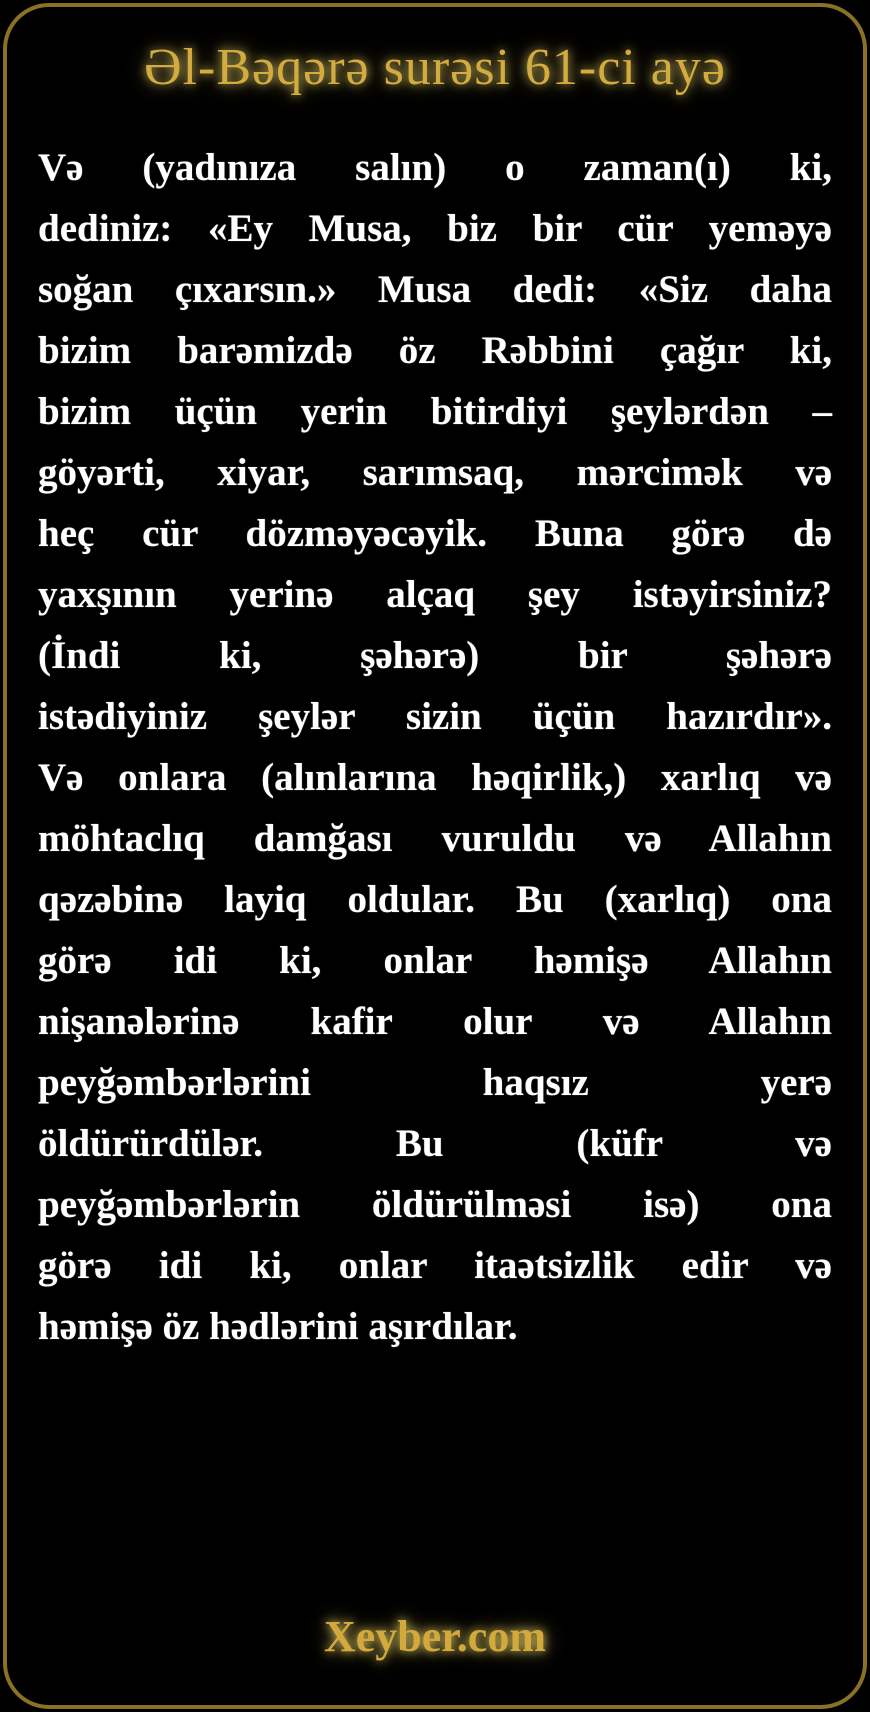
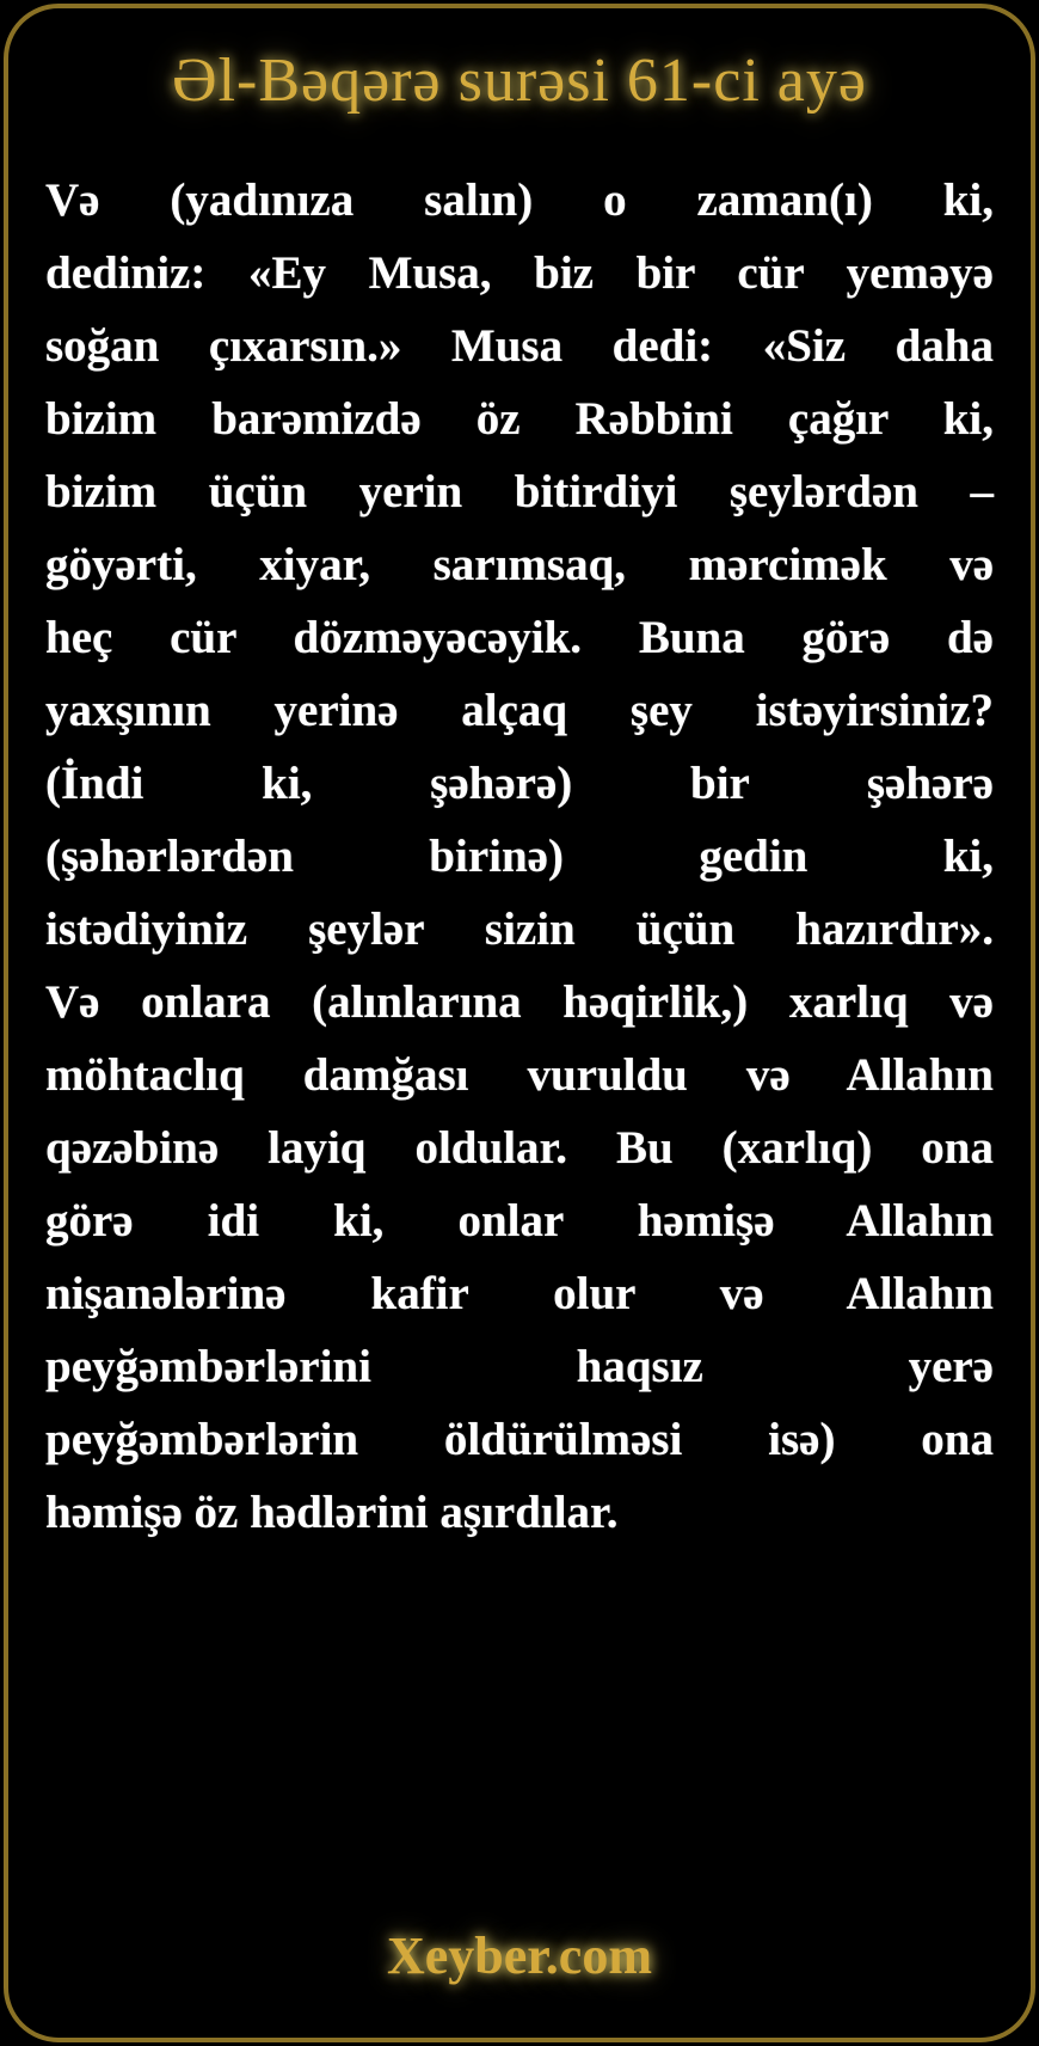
  Əl-Bəqərə surəsi 61-ci ayə
  Və (yadınıza salın) o zaman(ı) ki,
  dediniz: «Ey Musa, biz bir cür yeməyə
  soğan çıxarsın.» Musa dedi: «Siz daha
  bizim barəmizdə öz Rəbbini çağır ki,
  bizim üçün yerin bitirdiyi şeylərdən –
  göyərti, xiyar, sarımsaq, mərcimək və
  heç cür dözməyəcəyik. Buna görə də
  yaxşının yerinə alçaq şey istəyirsiniz?
  (İndi ki, şəhərə) bir şəhərə
+ (şəhərlərdən birinə) gedin ki,
  istədiyiniz şeylər sizin üçün hazırdır».
  Və onlara (alınlarına həqirlik,) xarlıq və
  möhtaclıq damğası vuruldu və Allahın
  qəzəbinə layiq oldular. Bu (xarlıq) ona
  görə idi ki, onlar həmişə Allahın
  nişanələrinə kafir olur və Allahın
  peyğəmbərlərini haqsız yerə
- öldürürdülər. Bu (küfr və
  peyğəmbərlərin öldürülməsi isə) ona
- görə idi ki, onlar itaətsizlik edir və
  həmişə öz hədlərini aşırdılar.
  Xeyber.com
